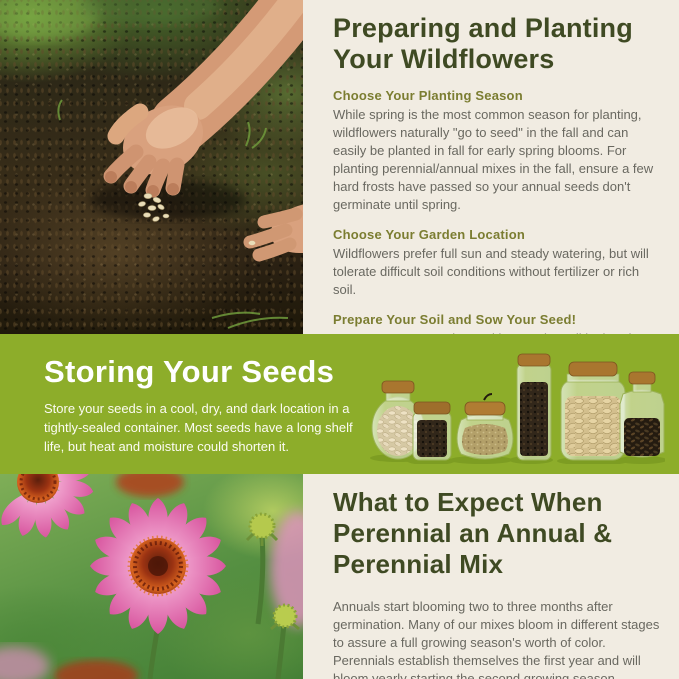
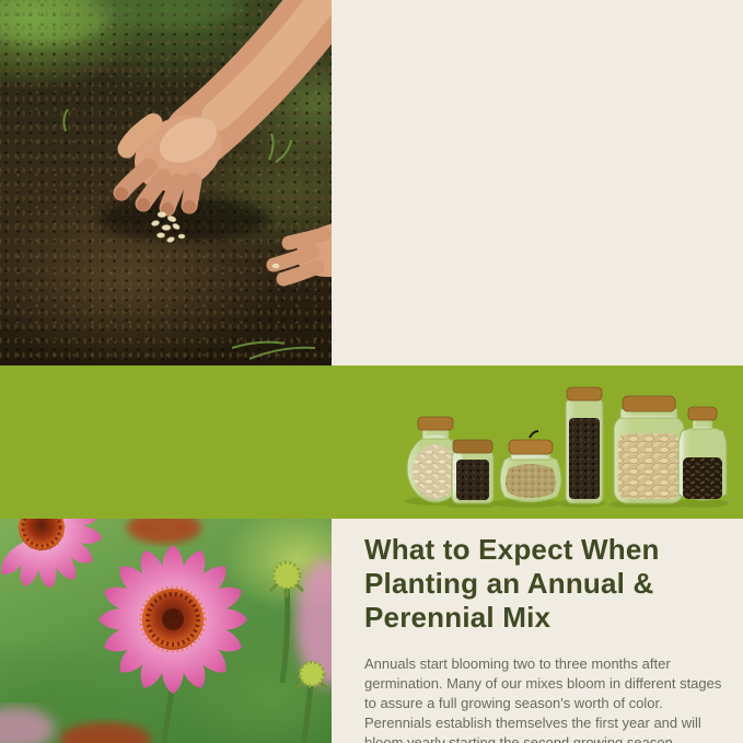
- Preparing and Planting Your Wildflowers
- Choose Your Planting Season
- While spring is the most common season for planting, wildflowers naturally "go to seed" in the fall and can easily be planted in fall for early spring blooms. For planting perennial/annual mixes in the fall, ensure a few hard frosts have passed so your annual seeds don't germinate until spring.
- Choose Your Garden Location
- Wildflowers prefer full sun and steady watering, but will tolerate difficult soil conditions without fertilizer or rich soil.
- Prepare Your Soil and Sow Your Seed!
- Storing Your Seeds
- Store your seeds in a cool, dry, and dark location in a tightly-sealed container. Most seeds have a long shelf life, but heat and moisture could shorten it.
- What to Expect When Perennial an Annual & Perennial Mix
+ What to Expect When Planting an Annual & Perennial Mix
  Annuals start blooming two to three months after germination. Many of our mixes bloom in different stages to assure a full growing season's worth of color. Perennials establish themselves the first year and will
